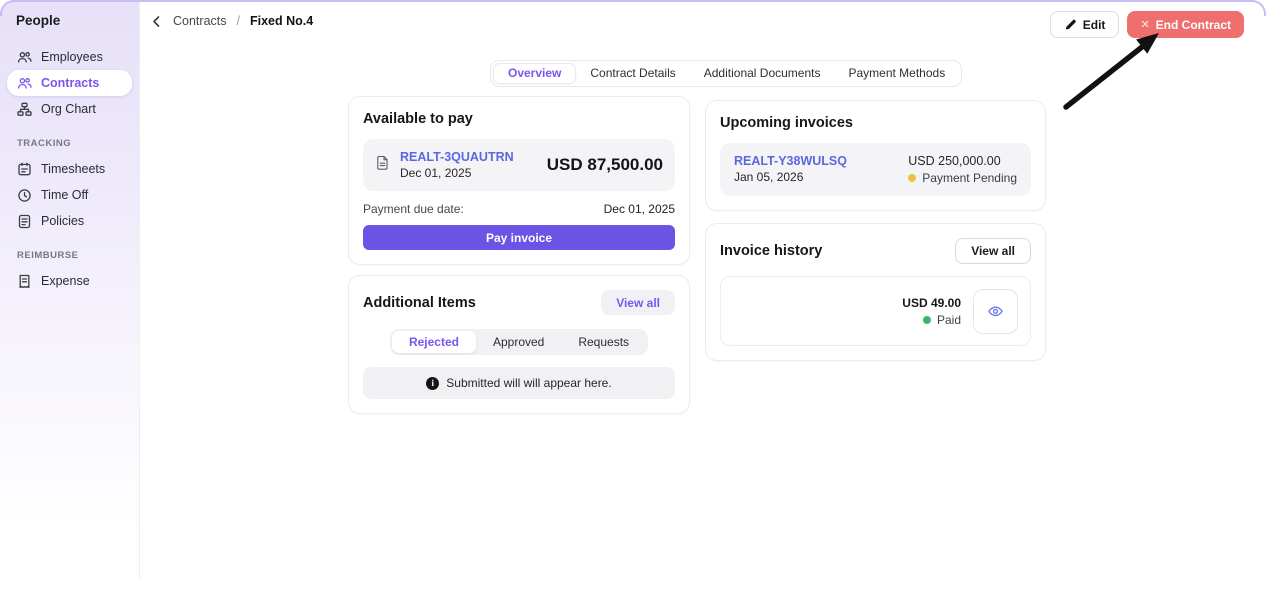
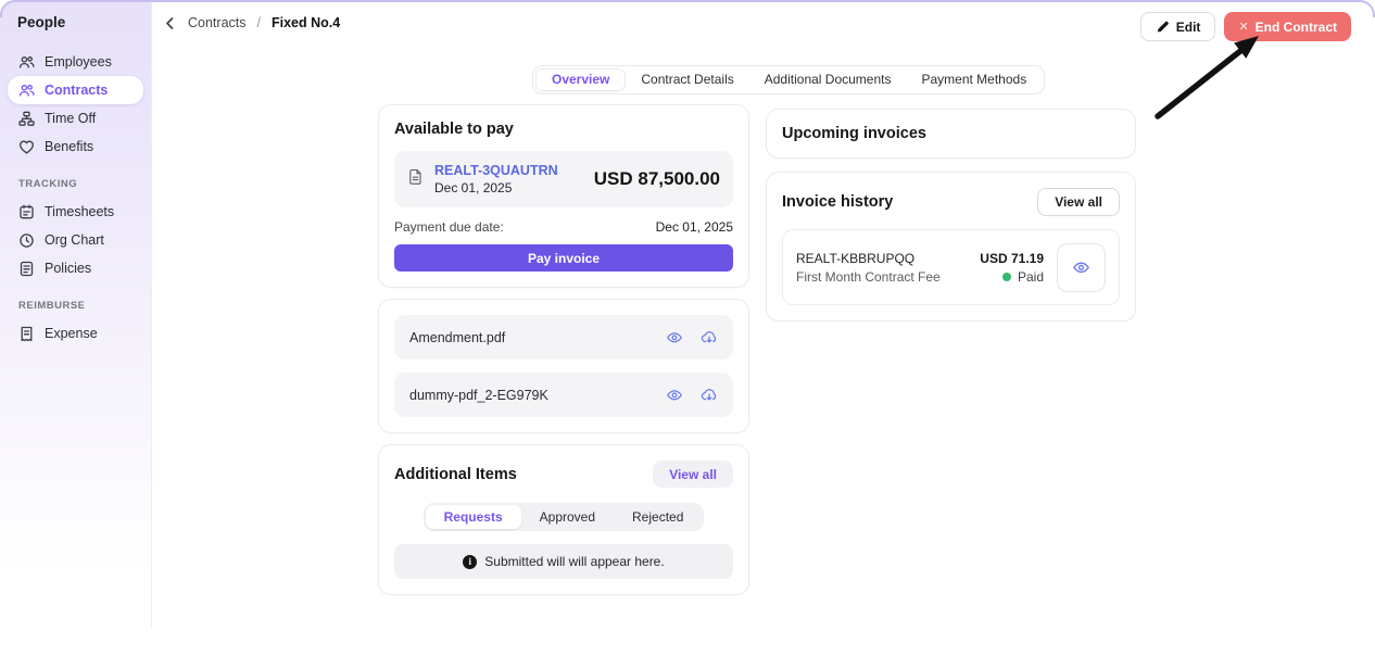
  People
  Employees
  Contracts
- Org Chart
+ Time Off
+ Benefits
  TRACKING
  Timesheets
- Time Off
+ Org Chart
  Policies
  REIMBURSE
  Expense
  Contracts
  /
  Fixed No.4
  Edit
  ✕
  End Contract
  Overview
  Contract Details
  Additional Documents
  Payment Methods
  Available to pay
  REALT-3QUAUTRN
  Dec 01, 2025
  USD 87,500.00
  Payment due date:
  Dec 01, 2025
  Pay invoice
+ Amendment.pdf
+ dummy-pdf_2-EG979K
  Additional Items
  View all
- Rejected
+ Requests
  Approved
- Requests
+ Rejected
  i
  Submitted will will appear here.
  Upcoming invoices
- REALT-Y38WULSQ
- Jan 05, 2026
- USD 250,000.00
- Payment Pending
  Invoice history
  View all
+ REALT-KBBRUPQQ
+ First Month Contract Fee
- USD 49.00
+ USD 71.19
  Paid
